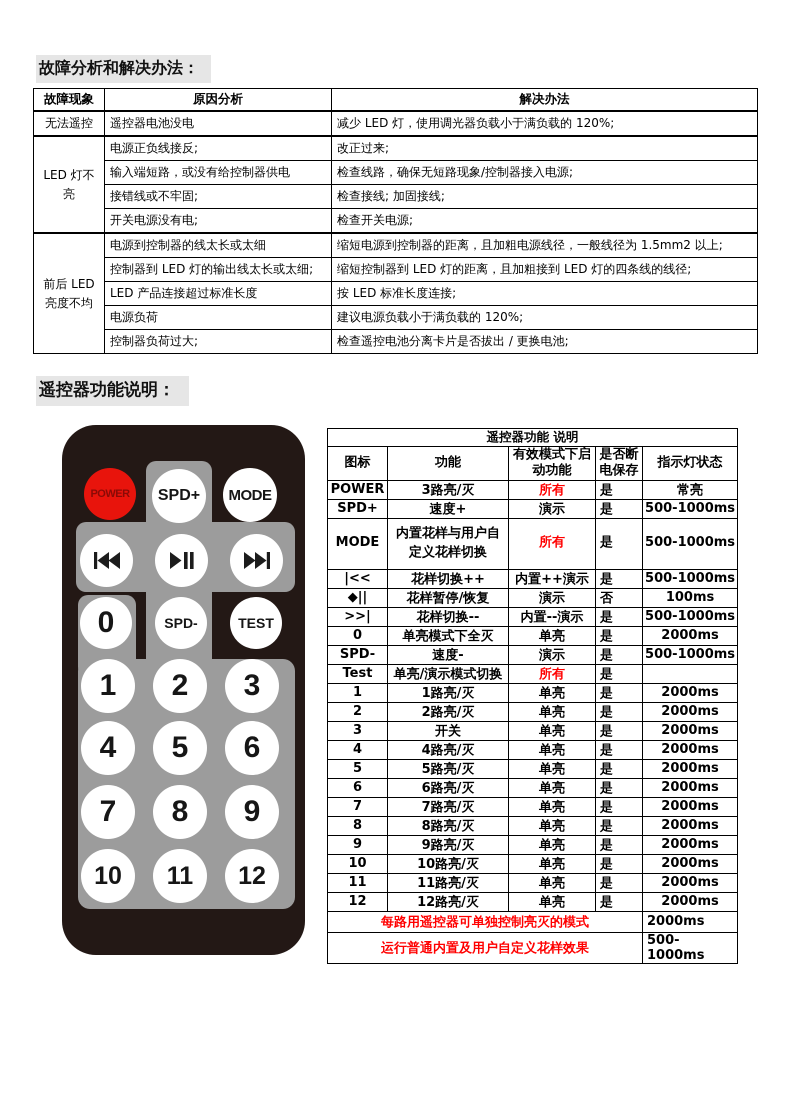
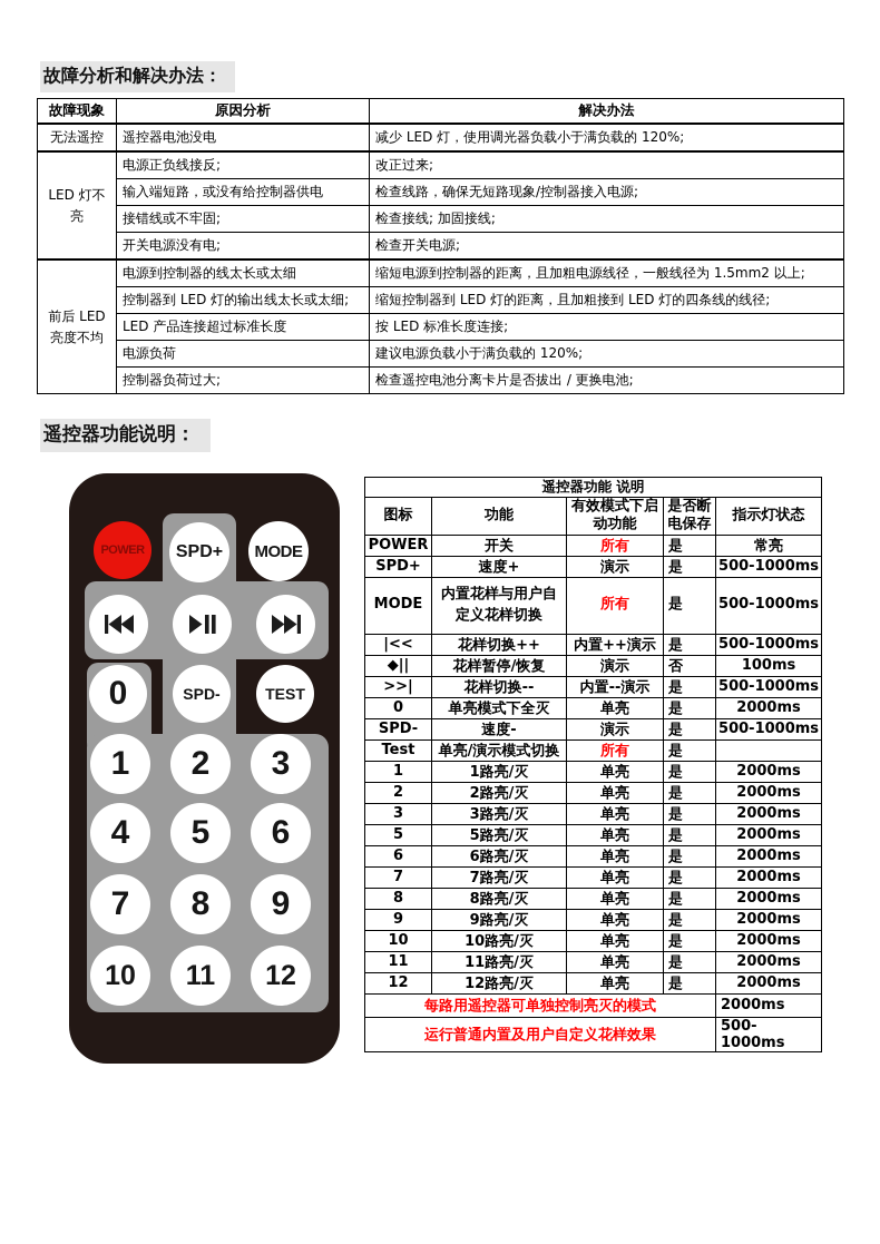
  故障分析和解决办法：
  故障现象	原因分析	解决办法
  无法遥控	遥控器电池没电	减少 LED 灯，使用调光器负载小于满负载的 120%;
  LED 灯不亮	电源正负线接反;	改正过来;
  输入端短路，或没有给控制器供电	检查线路，确保无短路现象/控制器接入电源;
  接错线或不牢固;	检查接线; 加固接线;
  开关电源没有电;	检查开关电源;
  前后 LED 亮度不均	电源到控制器的线太长或太细	缩短电源到控制器的距离，且加粗电源线径，一般线径为 1.5mm2 以上;
  控制器到 LED 灯的输出线太长或太细;	缩短控制器到 LED 灯的距离，且加粗接到 LED 灯的四条线的线径;
  LED 产品连接超过标准长度	按 LED 标准长度连接;
  电源负荷	建议电源负载小于满负载的 120%;
  控制器负荷过大;	检查遥控电池分离卡片是否拔出 / 更换电池;
  遥控器功能说明：
  POWER
  SPD+
  MODE
  0
  SPD-
  TEST
  1
  2
  3
  4
  5
  6
  7
  8
  9
  10
  11
  12
  遥控器功能 说明
  图标	功能	有效模式下启动功能	是否断电保存	指示灯状态
- POWER	3路亮/灭	所有	是	常亮
+ POWER	开关	所有	是	常亮
  SPD+	速度+	演示	是	500-1000ms
  MODE	内置花样与用户自定义花样切换	所有	是	500-1000ms
  |<<	花样切换++	内置++演示	是	500-1000ms
  ◆||	花样暂停/恢复	演示	否	100ms
  >>|	花样切换--	内置--演示	是	500-1000ms
  0	单亮模式下全灭	单亮	是	2000ms
  SPD-	速度-	演示	是	500-1000ms
  Test	单亮/演示模式切换	所有	是
  1	1路亮/灭	单亮	是	2000ms
  2	2路亮/灭	单亮	是	2000ms
- 3	开关	单亮	是	2000ms
+ 3	3路亮/灭	单亮	是	2000ms
- 4	4路亮/灭	单亮	是	2000ms
  5	5路亮/灭	单亮	是	2000ms
  6	6路亮/灭	单亮	是	2000ms
  7	7路亮/灭	单亮	是	2000ms
  8	8路亮/灭	单亮	是	2000ms
  9	9路亮/灭	单亮	是	2000ms
  10	10路亮/灭	单亮	是	2000ms
  11	11路亮/灭	单亮	是	2000ms
  12	12路亮/灭	单亮	是	2000ms
  每路用遥控器可单独控制亮灭的模式	2000ms
  运行普通内置及用户自定义花样效果	500-1000ms
